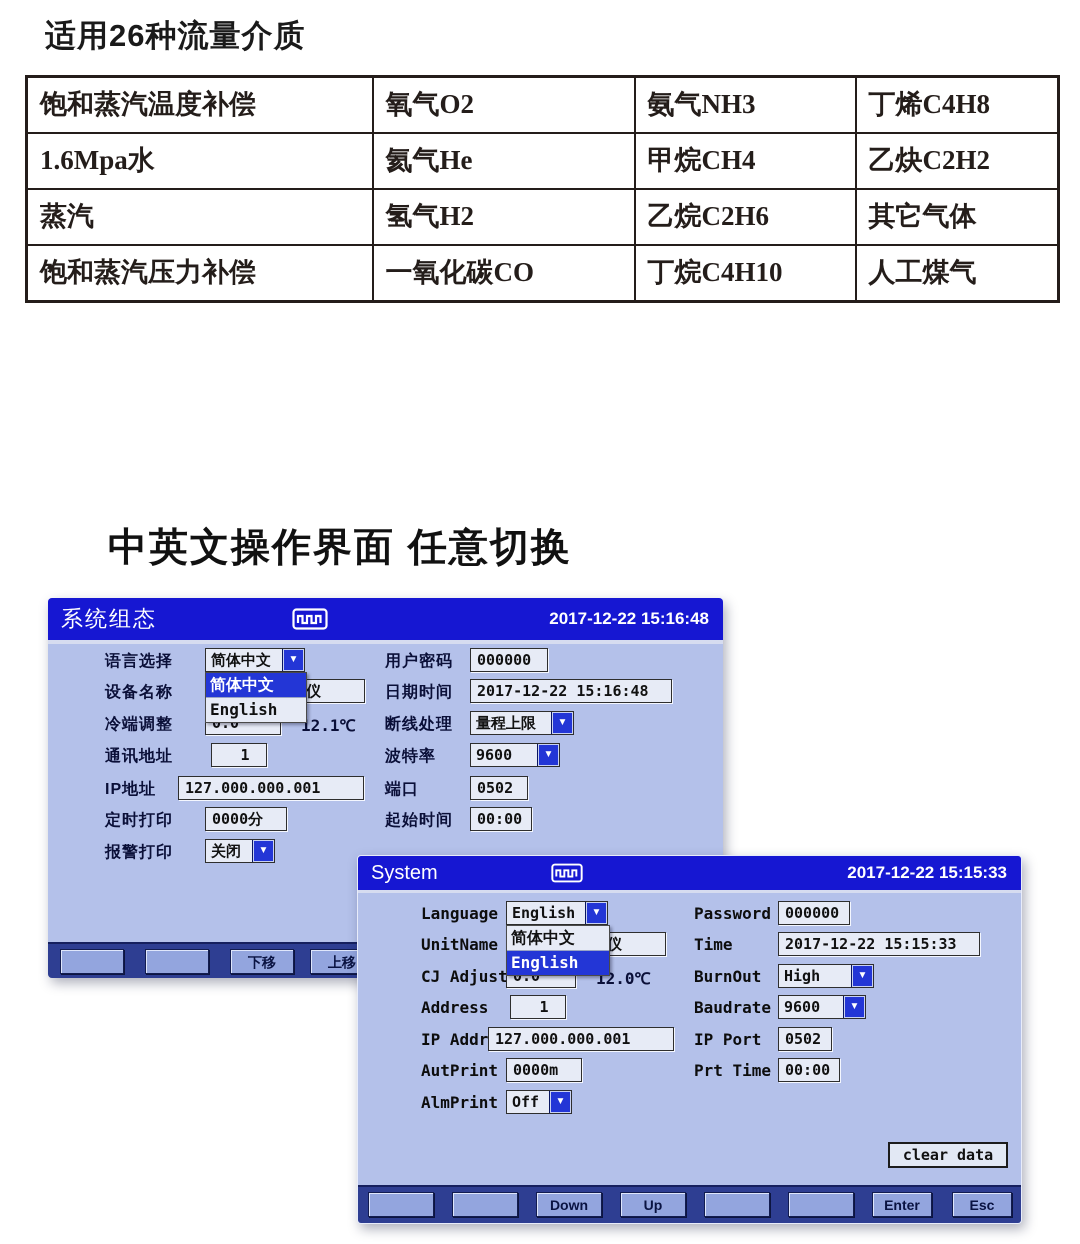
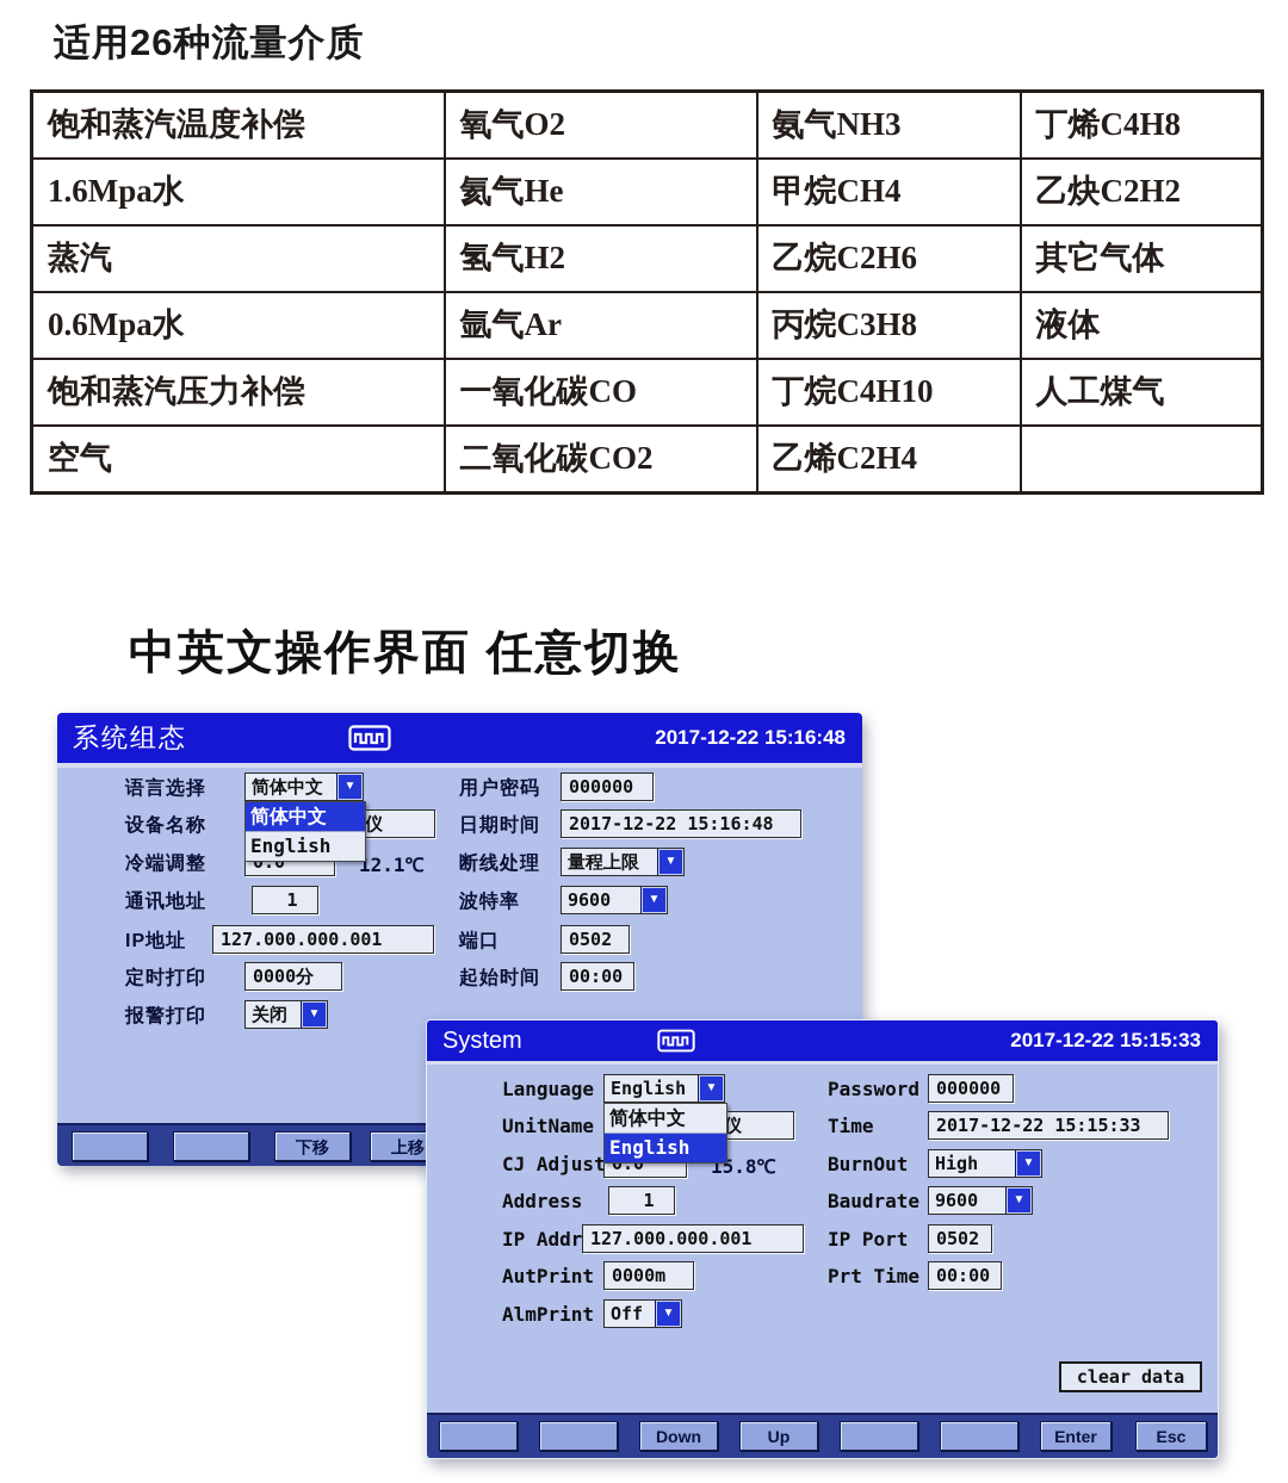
  适用26种流量介质
  中英文操作界面 任意切换
  饱和蒸汽温度补偿	氧气O2	氨气NH3	丁烯C4H8
  1.6Mpa水	氦气He	甲烷CH4	乙炔C2H2
  蒸汽	氢气H2	乙烷C2H6	其它气体
+ 0.6Mpa水	氩气Ar	丙烷C3H8	液体
  饱和蒸汽压力补偿	一氧化碳CO	丁烷C4H10	人工煤气
+ 空气	二氧化碳CO2	乙烯C2H4
  系统组态
  2017-12-22 15:16:48
  语言选择
  简体中文
  ▼
  设备名称
  仪
  冷端调整
  0.0
  12.1℃
  通讯地址
  1
  IP地址
  127.000.000.001
  定时打印
  0000分
  报警打印
  关闭
  ▼
  简体中文
  English
  用户密码
  000000
  日期时间
  2017-12-22 15:16:48
  断线处理
  量程上限
  ▼
  波特率
  9600
  ▼
  端口
  0502
  起始时间
  00:00
  下移
  上移
  System
  2017-12-22 15:15:33
  Language
  English
  ▼
  UnitName
  仪
  CJ Adjust
  0.0
- 12.0℃
+ 15.8℃
  Address
  1
  IP Addr
  127.000.000.001
  AutPrint
  0000m
  AlmPrint
  Off
  ▼
  简体中文
  English
  Password
  000000
  Time
  2017-12-22 15:15:33
  BurnOut
  High
  ▼
  Baudrate
  9600
  ▼
  IP Port
  0502
  Prt Time
  00:00
  clear data
  Down
  Up
  Enter
  Esc
